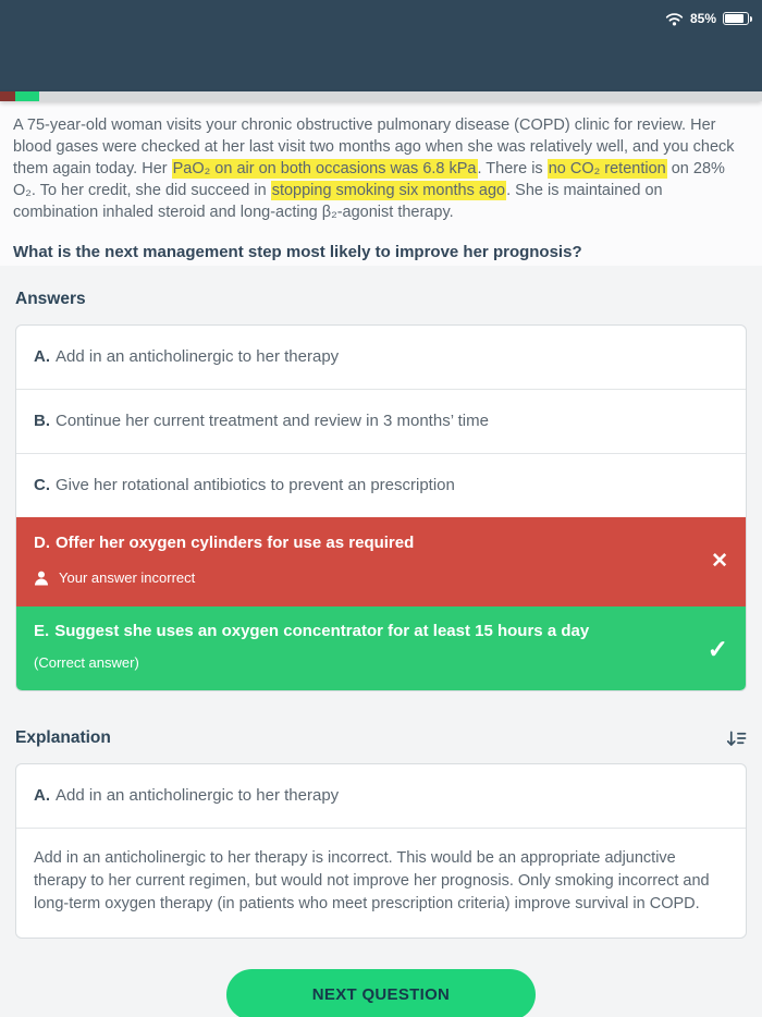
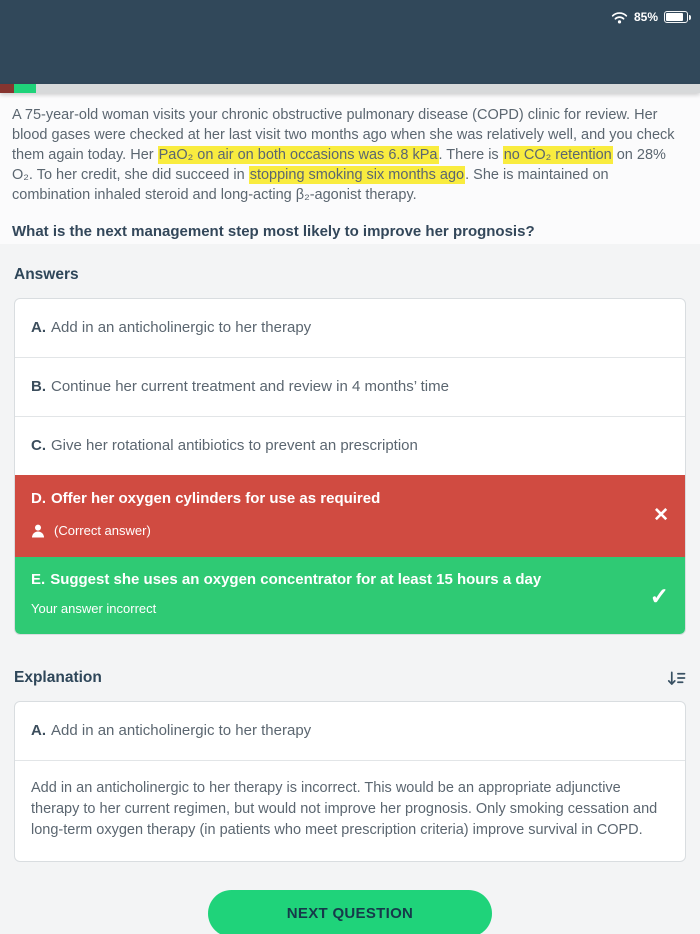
  85%
  A 75-year-old woman visits your chronic obstructive pulmonary disease (COPD) clinic for review. Her blood gases were checked at her last visit two months ago when she was relatively well, and you check them again today. Her PaO₂ on air on both occasions was 6.8 kPa. There is no CO₂ retention on 28% O₂. To her credit, she did succeed in stopping smoking six months ago. She is maintained on combination inhaled steroid and long-acting β₂-agonist therapy.
  What is the next management step most likely to improve her prognosis?
  Answers
  A. Add in an anticholinergic to her therapy
- B. Continue her current treatment and review in 3 months’ time
+ B. Continue her current treatment and review in 4 months’ time
  C. Give her rotational antibiotics to prevent an prescription
  D. Offer her oxygen cylinders for use as required
- Your answer incorrect
+ (Correct answer)
  ✕
  E. Suggest she uses an oxygen concentrator for at least 15 hours a day
- (Correct answer)
+ Your answer incorrect
  ✓
  Explanation
  A. Add in an anticholinergic to her therapy
- Add in an anticholinergic to her therapy is incorrect. This would be an appropriate adjunctive therapy to her current regimen, but would not improve her prognosis. Only smoking incorrect and long-term oxygen therapy (in patients who meet prescription criteria) improve survival in COPD.
+ Add in an anticholinergic to her therapy is incorrect. This would be an appropriate adjunctive therapy to her current regimen, but would not improve her prognosis. Only smoking cessation and long-term oxygen therapy (in patients who meet prescription criteria) improve survival in COPD.
  NEXT QUESTION
